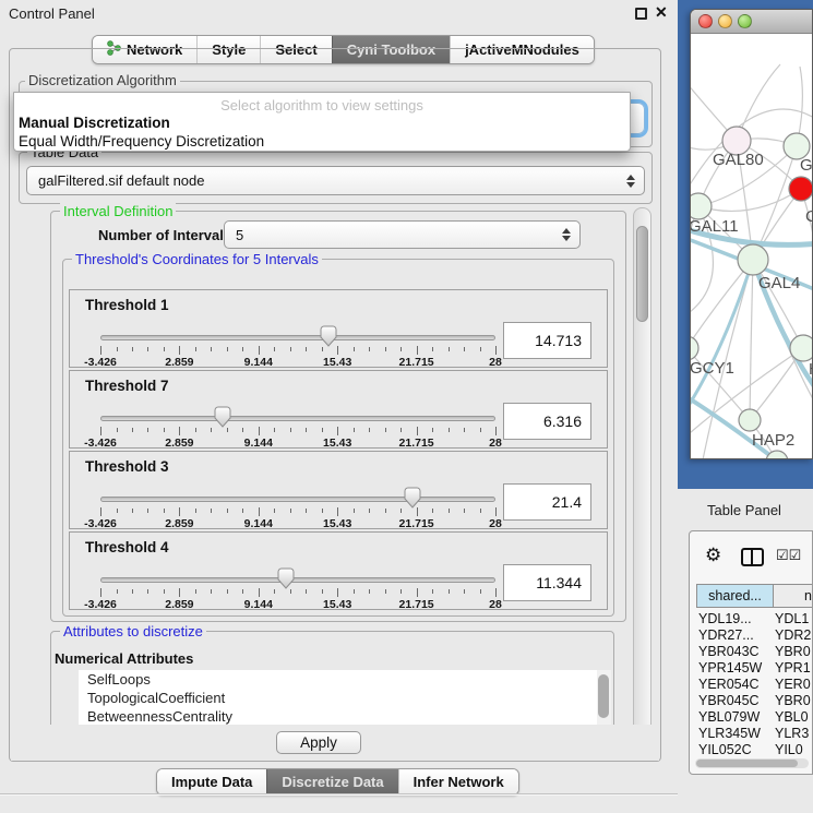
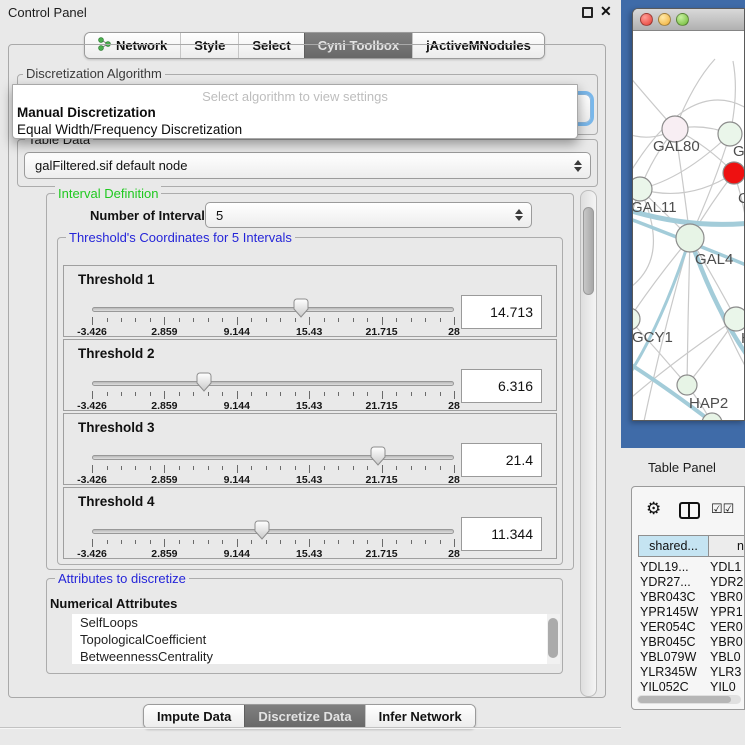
  Control Panel
  ✕
  Network
  Style
  Select
  Cyni Toolbox
  jActiveMNodules
  Discretization Algorithm
  Table Data
  galFiltered.sif default node
  Select algorithm to view settings
  Manual Discretization
  Equal Width/Frequency Discretization
  Interval Definition
  Number of Interval
  5
  Threshold's Coordinates for 5 Intervals
  Threshold 1
  -3.426
  2.859
  9.144
  15.43
  21.715
  28
  14.713
- Threshold 7
+ Threshold 2
  -3.426
  2.859
  9.144
  15.43
  21.715
  28
  6.316
  Threshold 3
  -3.426
  2.859
  9.144
  15.43
  21.715
  28
  21.4
  Threshold 4
  -3.426
  2.859
  9.144
  15.43
  21.715
  28
  11.344
  Attributes to discretize
  Numerical Attributes
  SelfLoops
  TopologicalCoefficient
  BetweennessCentrality
- Apply
  Impute Data
  Discretize Data
  Infer Network
  GAL80
  C
  GAL11
  GAL4
  GCY1
  HAP2
  Table Panel
  ⚙
  ☑☑
  shared...
  YDL19...
  YDL1
  YDR27...
  YDR2
  YBR043C
  YBR0
  YPR145W
  YPR1
  YER054C
  YER0
  YBR045C
  YBR0
  YBL079W
  YBL0
  YLR345W
  YLR3
  YIL052C
  YIL0
